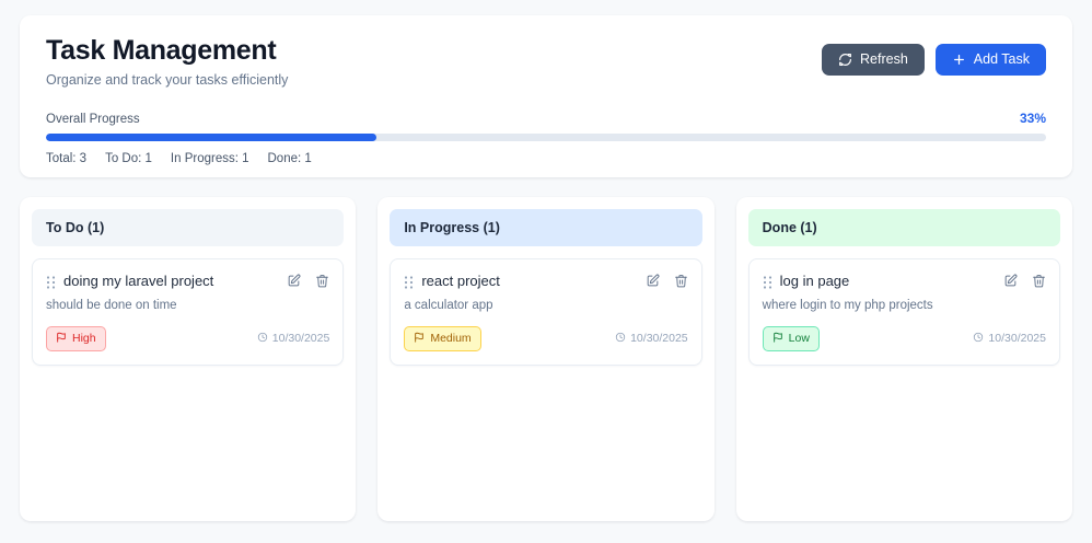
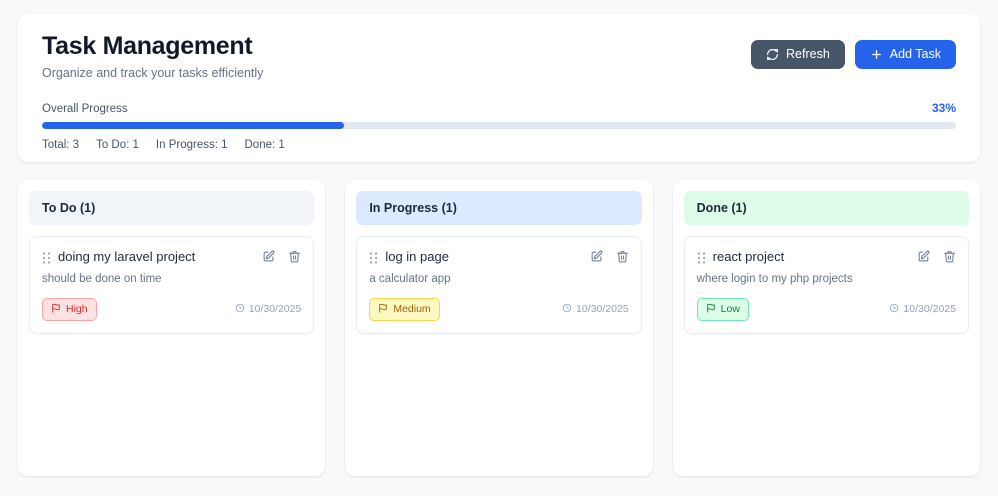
  Task Management
  Organize and track your tasks efficiently
  Refresh
  Add Task
  Overall Progress
  33%
  Total: 3
  To Do: 1
  In Progress: 1
  Done: 1
  To Do (1)
  doing my laravel project
  should be done on time
  High
  10/30/2025
  In Progress (1)
- react project
+ log in page
  a calculator app
  Medium
  10/30/2025
  Done (1)
- log in page
+ react project
  where login to my php projects
  Low
  10/30/2025
